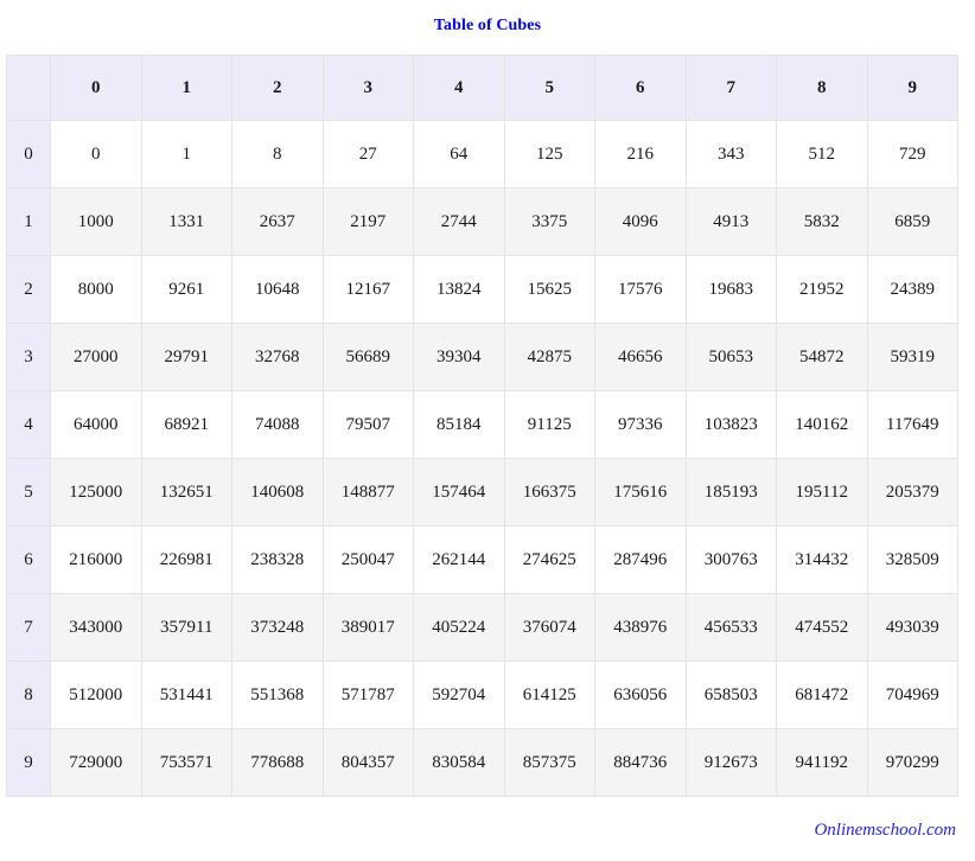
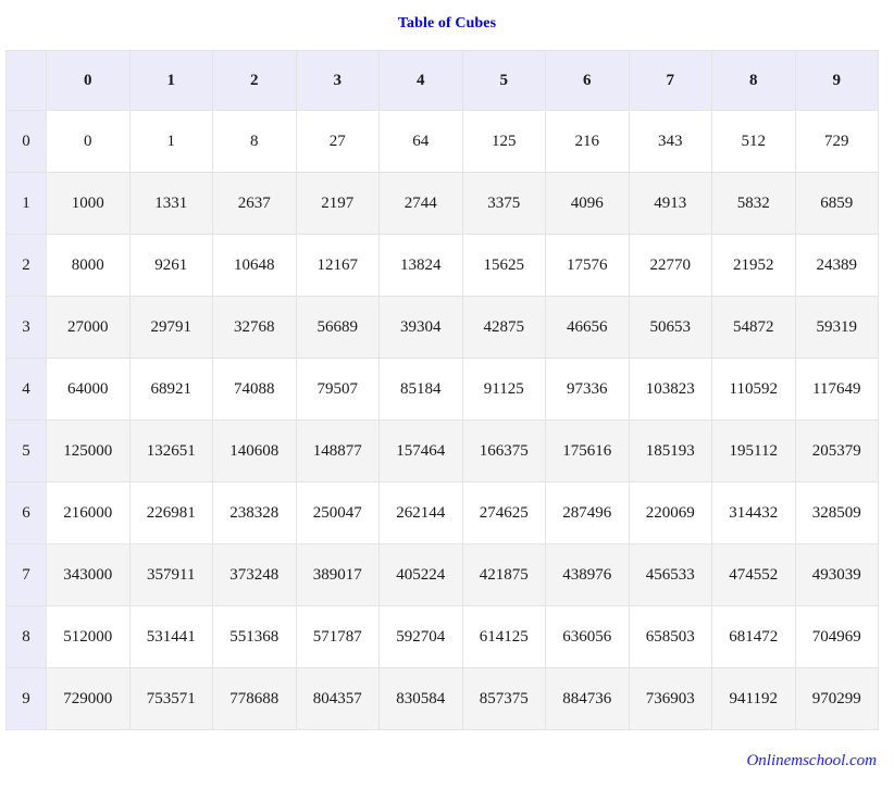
  Table of Cubes
  	0	1	2	3	4	5	6	7	8	9
  0	0	1	8	27	64	125	216	343	512	729
  1	1000	1331	2637	2197	2744	3375	4096	4913	5832	6859
- 2	8000	9261	10648	12167	13824	15625	17576	19683	21952	24389
+ 2	8000	9261	10648	12167	13824	15625	17576	22770	21952	24389
  3	27000	29791	32768	56689	39304	42875	46656	50653	54872	59319
- 4	64000	68921	74088	79507	85184	91125	97336	103823	140162	117649
+ 4	64000	68921	74088	79507	85184	91125	97336	103823	110592	117649
  5	125000	132651	140608	148877	157464	166375	175616	185193	195112	205379
- 6	216000	226981	238328	250047	262144	274625	287496	300763	314432	328509
+ 6	216000	226981	238328	250047	262144	274625	287496	220069	314432	328509
- 7	343000	357911	373248	389017	405224	376074	438976	456533	474552	493039
+ 7	343000	357911	373248	389017	405224	421875	438976	456533	474552	493039
  8	512000	531441	551368	571787	592704	614125	636056	658503	681472	704969
- 9	729000	753571	778688	804357	830584	857375	884736	912673	941192	970299
+ 9	729000	753571	778688	804357	830584	857375	884736	736903	941192	970299
  Onlinemschool.com
